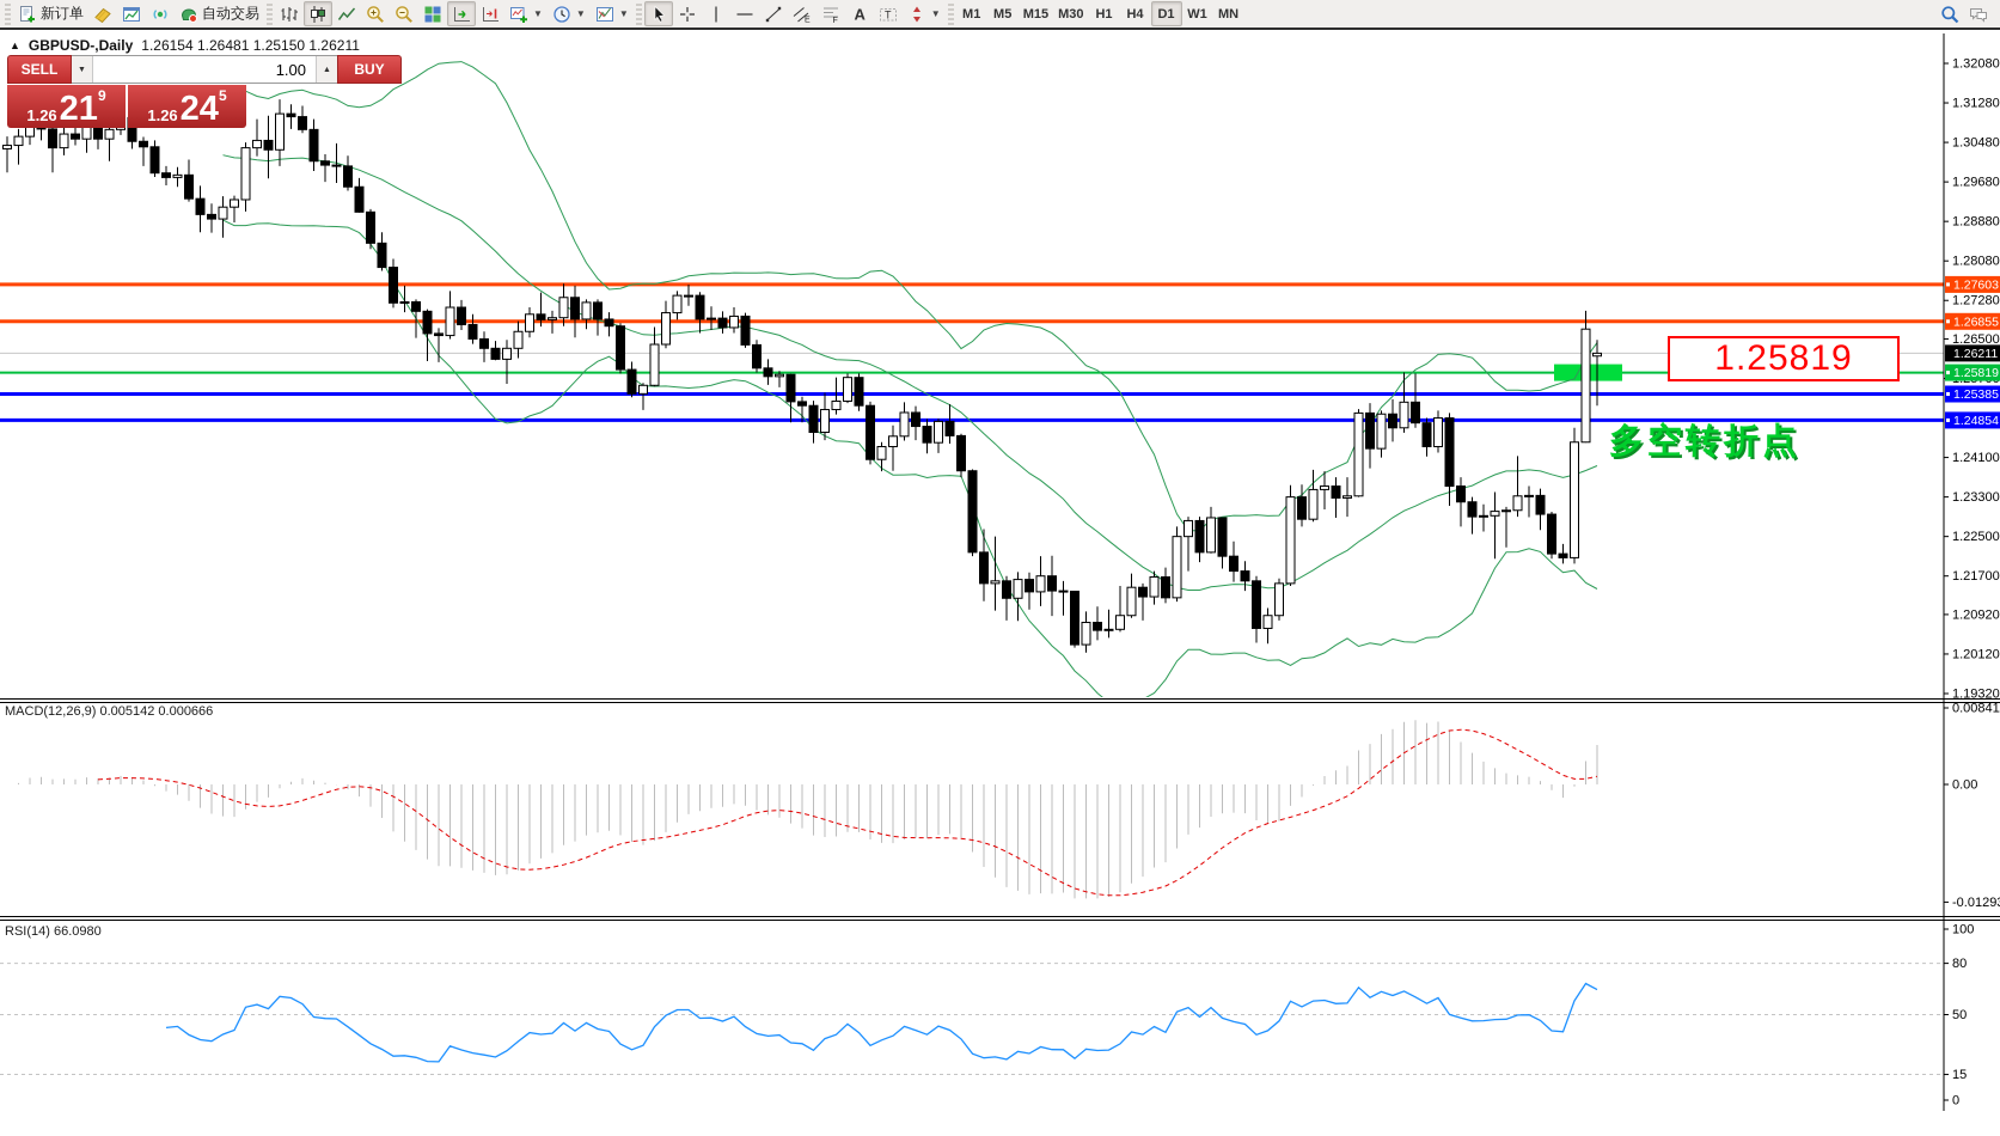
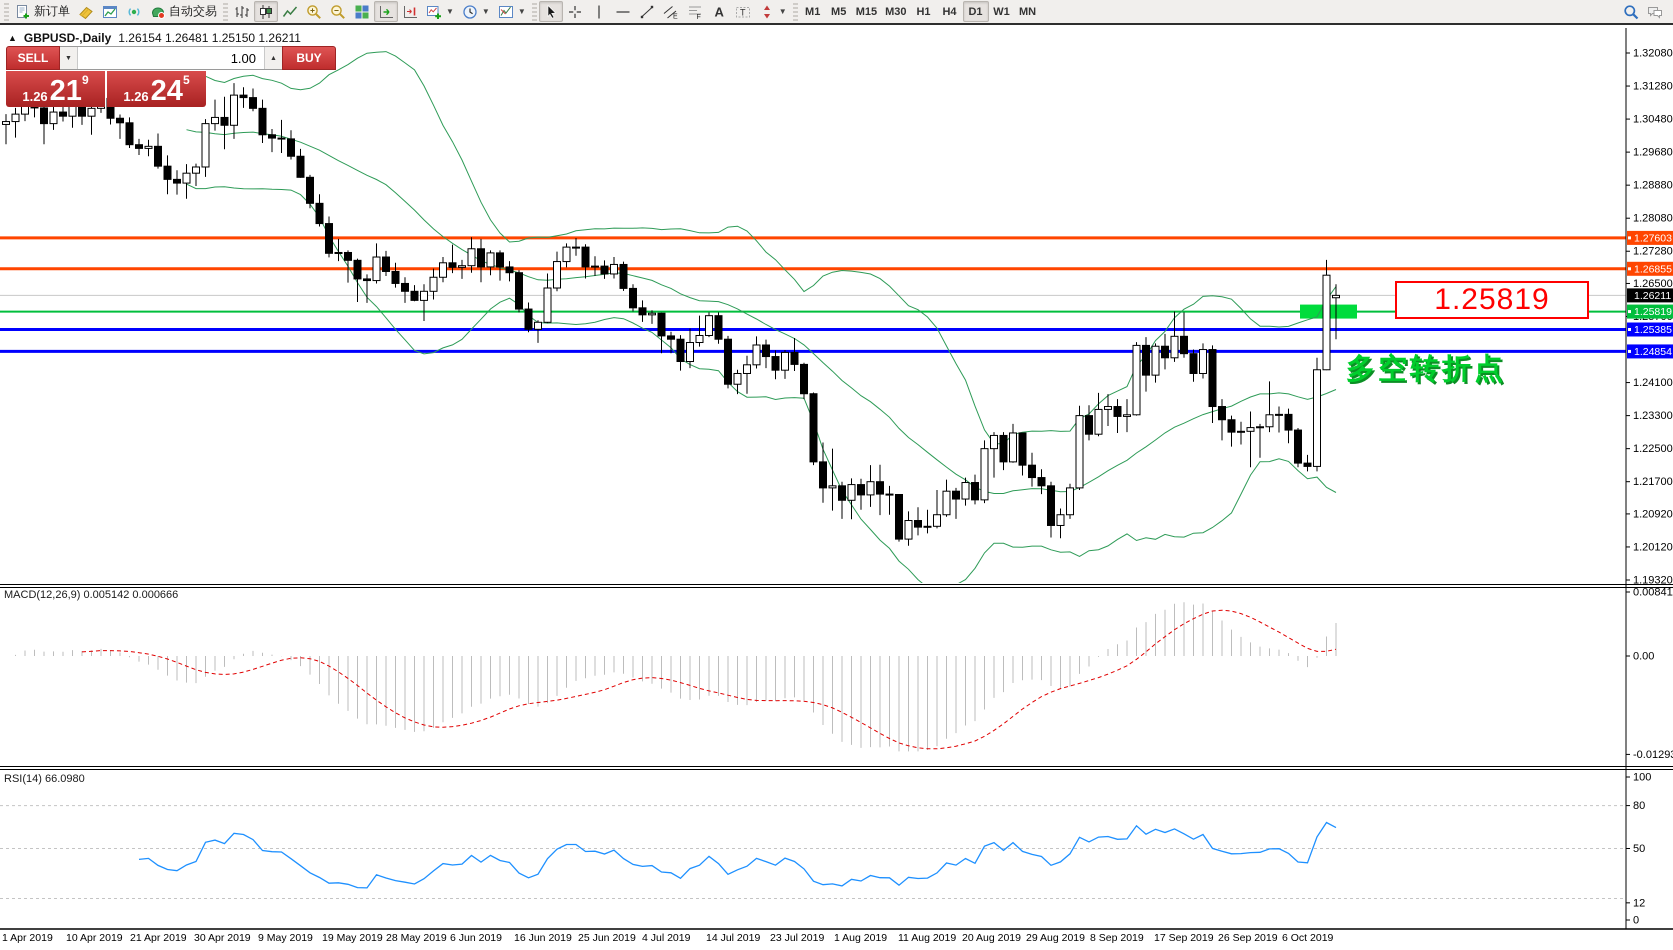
  1.32080
  1.31280
  1.30480
  1.29680
  1.28880
  1.28080
  1.27280
  1.26500
  1.24100
  1.23300
  1.22500
  1.21700
  1.20920
  1.20120
  1.19320
  0.00841
  0.00
  -0.0129
  100
  80
  50
- 15
+ 12
  0
  1.27603
  1.26855
  1.26211
  1.25819
  1.25385
  1.24854
+ 1 Apr 2019
+ 10 Apr 2019
+ 21 Apr 2019
+ 30 Apr 2019
+ 9 May 2019
+ 19 May 2019
+ 28 May 2019
+ 6 Jun 2019
+ 16 Jun 2019
+ 25 Jun 2019
+ 4 Jul 2019
+ 14 Jul 2019
+ 23 Jul 2019
+ 1 Aug 2019
+ 11 Aug 2019
+ 20 Aug 2019
+ 29 Aug 2019
+ 8 Sep 2019
+ 17 Sep 2019
+ 26 Sep 2019
+ 6 Oct 2019
  MACD(12,26,9) 0.005142 0.000666
  RSI(14) 66.0980
  新订单
  自动交易
  ▼
  ▼
  ▼
  A
  T
  ▼
  M1
  M5
  M15
  M30
  H1
  H4
  D1
  W1
  MN
  ▲
  GBPUSD-,Daily
  1.26154 1.26481 1.25150 1.26211
  SELL
  1.00
  BUY
  1.26
  21
  9
  1.26
  24
  5
  1.25819
  多空转折点
